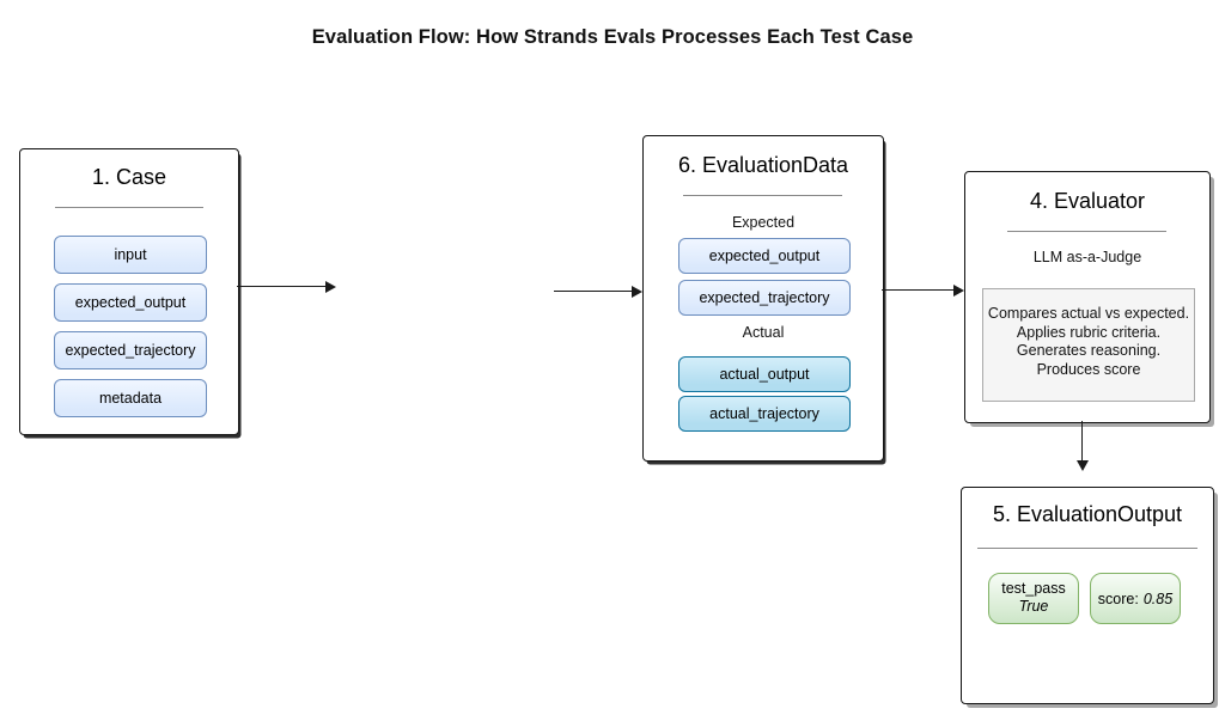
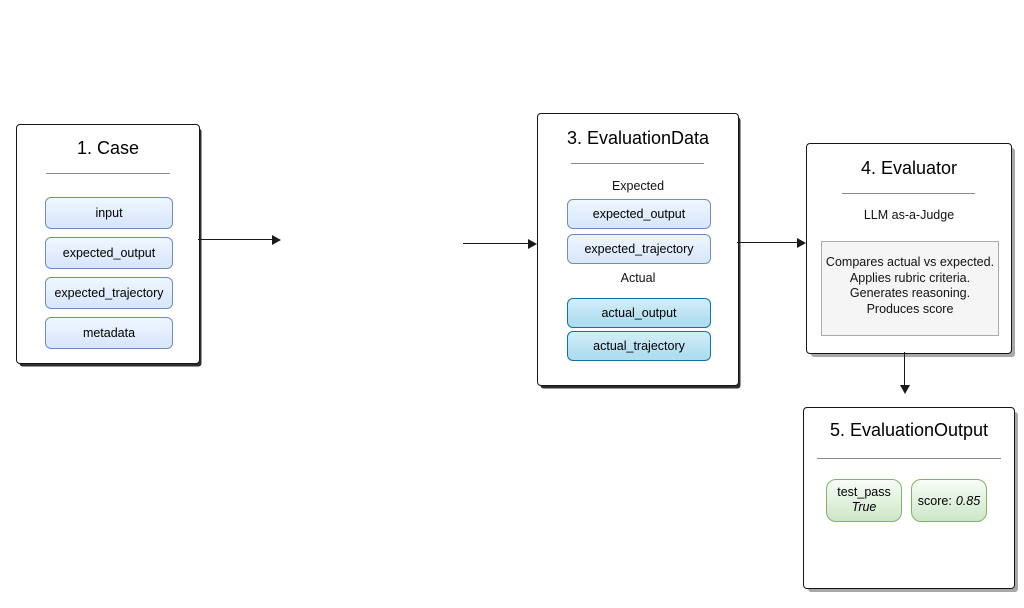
- Evaluation Flow: How Strands Evals Processes Each Test Case
  1. Case
  input
  expected_output
  expected_trajectory
  metadata
- 6. EvaluationData
+ 3. EvaluationData
  Expected
  expected_output
  expected_trajectory
  Actual
  actual_output
  actual_trajectory
  4. Evaluator
  LLM as-a-Judge
  Compares actual vs expected.
  Applies rubric criteria.
  Generates reasoning.
  Produces score
  5. EvaluationOutput
  test_pass
  True
  score:
  0.85
